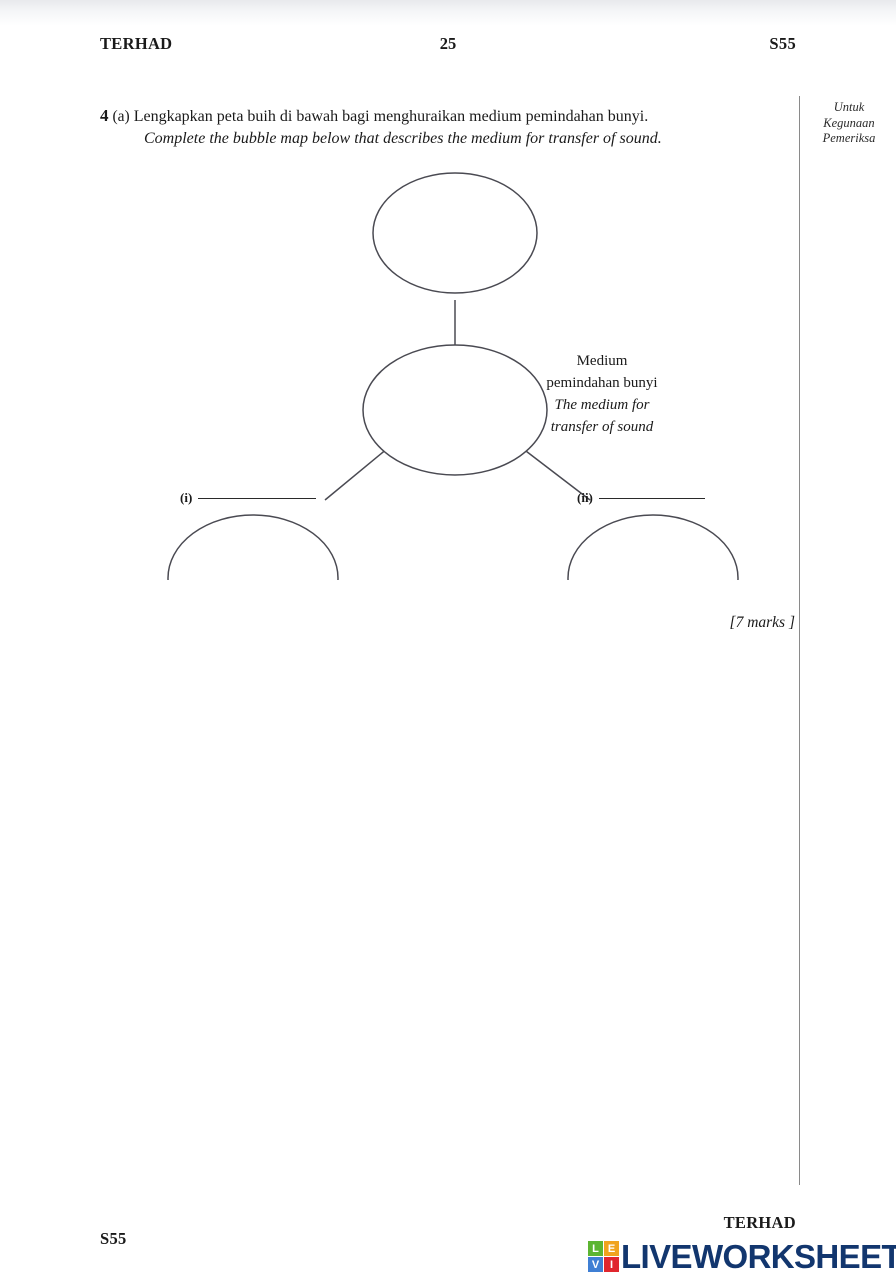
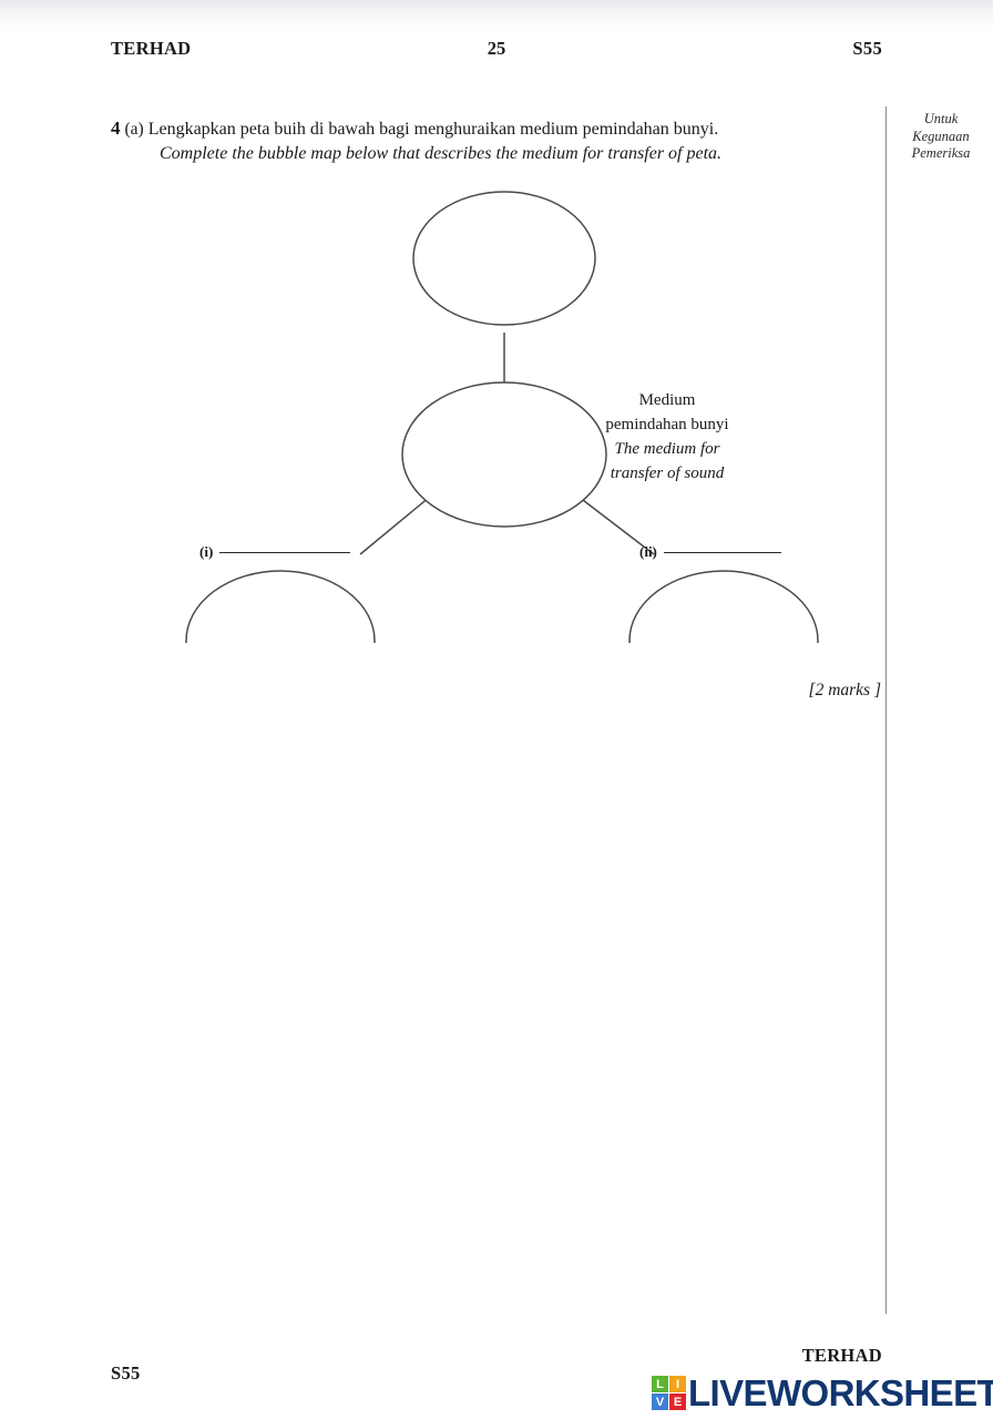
  TERHAD
  25
  S55
  Untuk
  Kegunaan
  Pemeriksa
  4 (a) Lengkapkan peta buih di bawah bagi menghuraikan medium pemindahan bunyi.
- Complete the bubble map below that describes the medium for transfer of sound.
+ Complete the bubble map below that describes the medium for transfer of peta.
  Medium
  pemindahan bunyi
  The medium for
  transfer of sound
  (i)
  (ii)
- [7 marks ]
+ [2 marks ]
  TERHAD
  S55
  L
- E
+ I
  V
- I
+ E
  LIVEWORKSHEET
